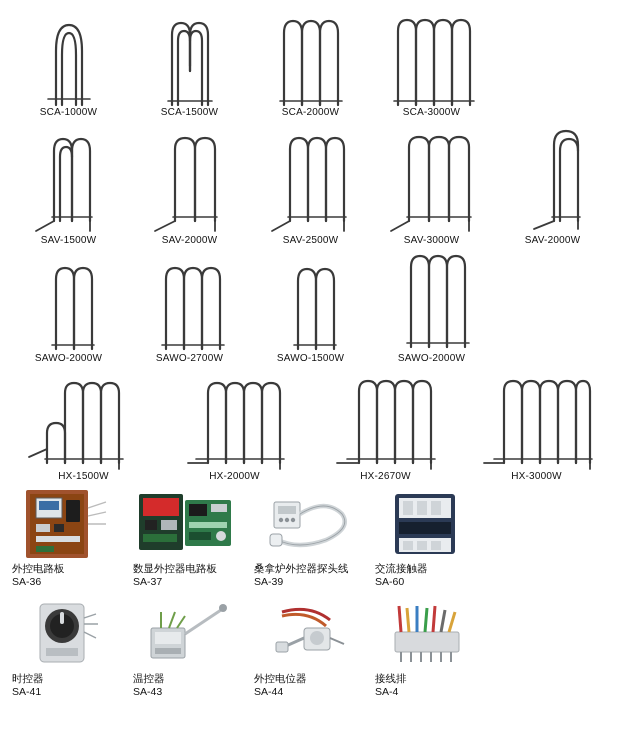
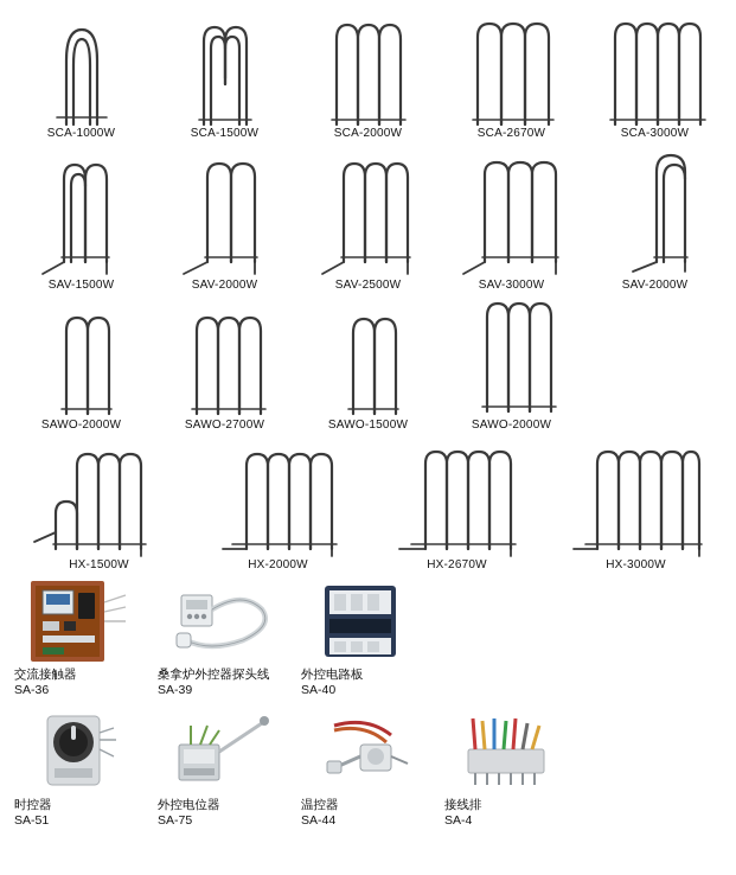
  SCA-1000W
  SCA-1500W
  SCA-2000W
+ SCA-2670W
  SCA-3000W
  SAV-1500W
  SAV-2000W
  SAV-2500W
  SAV-3000W
  SAV-2000W
  SAWO-2000W
  SAWO-2700W
  SAWO-1500W
  SAWO-2000W
  HX-1500W
  HX-2000W
  HX-2670W
  HX-3000W
- 外控电路板
+ 交流接触器
  SA-36
- 数显外控器电路板
- SA-37
  桑拿炉外控器探头线
  SA-39
- 交流接触器
+ 外控电路板
- SA-60
+ SA-40
  时控器
- SA-41
+ SA-51
- 温控器
+ 外控电位器
- SA-43
+ SA-75
- 外控电位器
+ 温控器
  SA-44
  接线排
  SA-4
